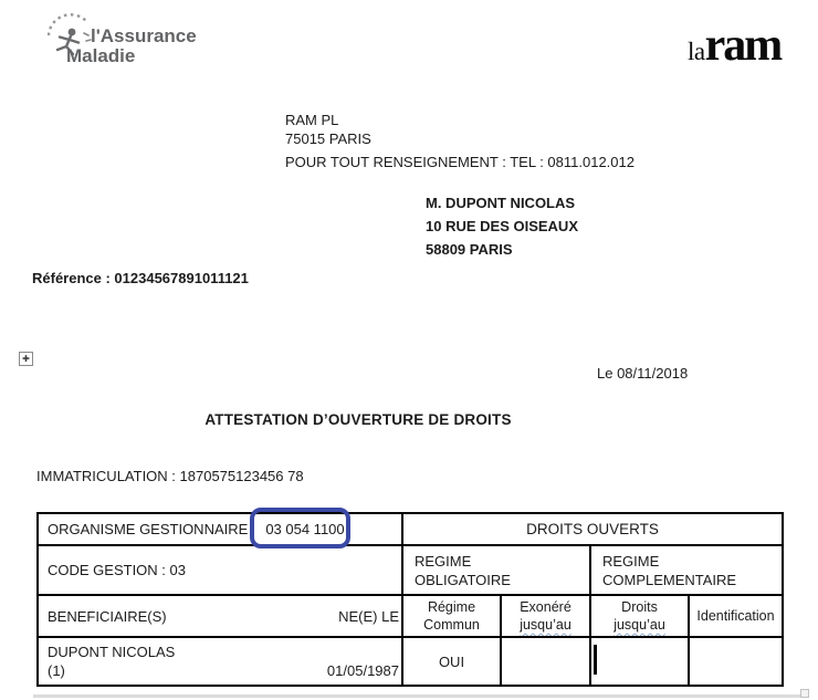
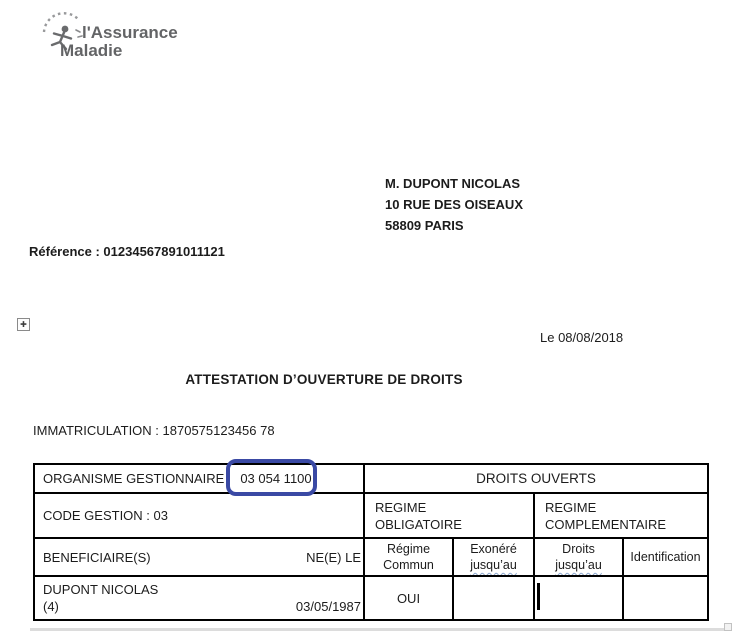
  l'Assurance
  Maladie
- la
- ram
- RAM PL
- 75015 PARIS
- POUR TOUT RENSEIGNEMENT : TEL : 0811.012.012
  M. DUPONT NICOLAS
  10 RUE DES OISEAUX
  58809 PARIS
  Référence : 01234567891011121
  ✚
- Le 08/11/2018
+ Le 08/08/2018
  ATTESTATION D’OUVERTURE DE DROITS
  IMMATRICULATION : 1870575123456 78
  ORGANISME GESTIONNAIRE
  03 054 1100
  DROITS OUVERTS
  CODE GESTION : 03
  REGIME
  OBLIGATOIRE
  REGIME
  COMPLEMENTAIRE
  BENEFICIAIRE(S)
  NE(E) LE
  Régime
  Commun
  Exonéré
  jusqu’au
  Droits
  jusqu’au
  Identification
  DUPONT NICOLAS
- (1)
+ (4)
- 01/05/1987
+ 03/05/1987
  OUI
